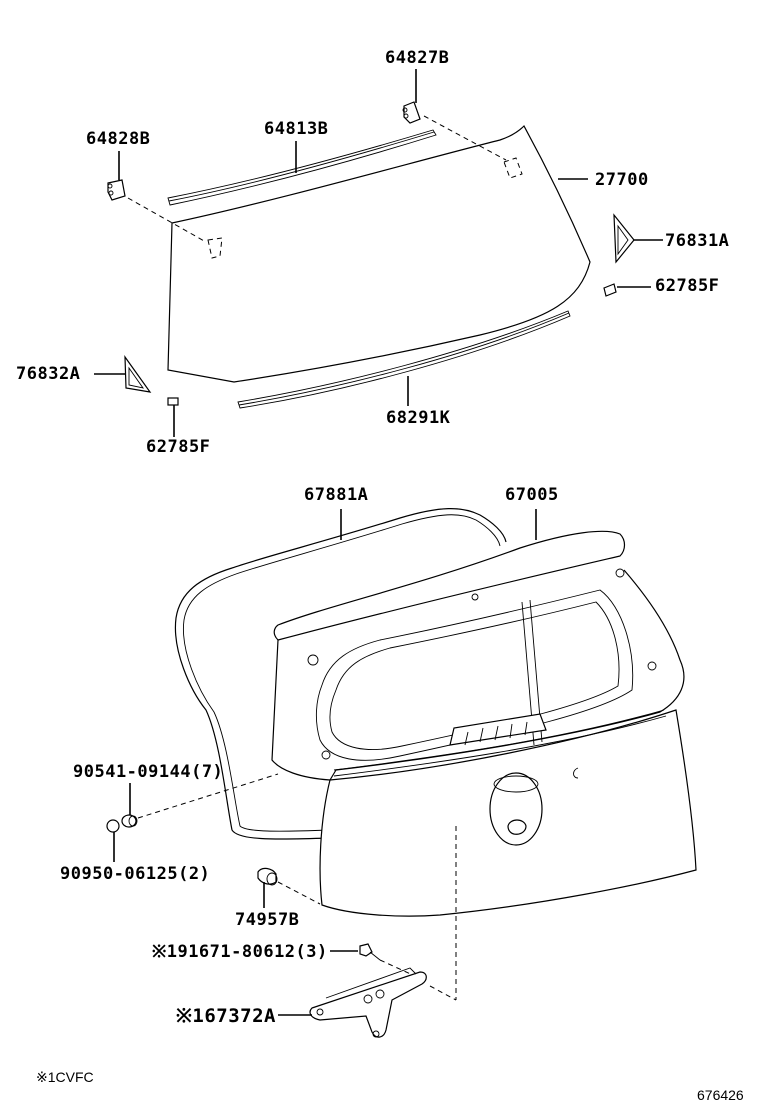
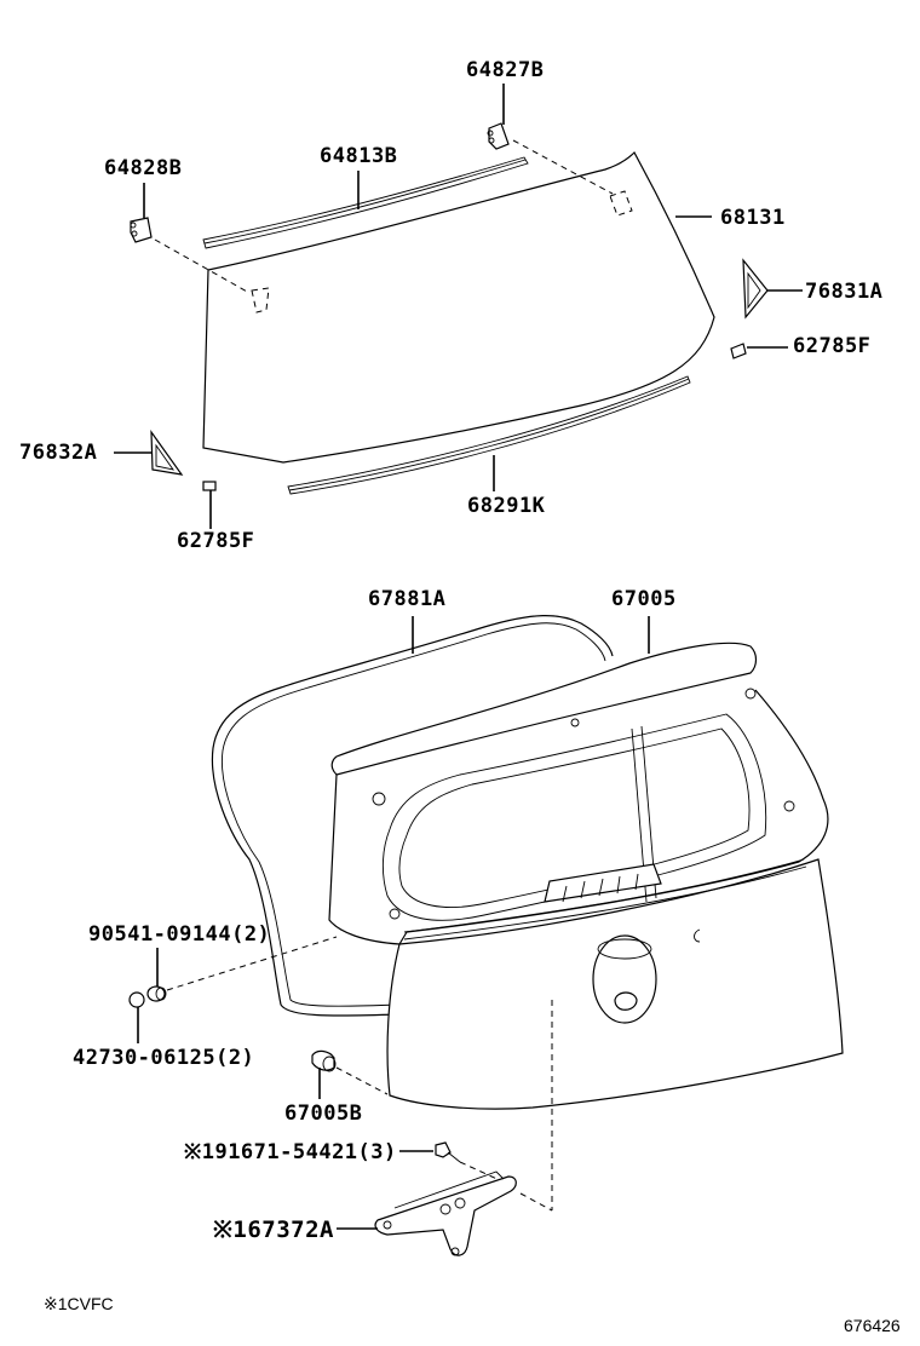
  64827B
  64813B
  64828B
- 27700
+ 68131
  76831A
  62785F
  76832A
  62785F
  68291K
  67881A
  67005
- 90541-09144(7)
+ 90541-09144(2)
- 90950-06125(2)
+ 42730-06125(2)
- 74957B
+ 67005B
- ※191671-80612(3)
+ ※191671-54421(3)
  ※167372A
  ※1CVFC
  676426
